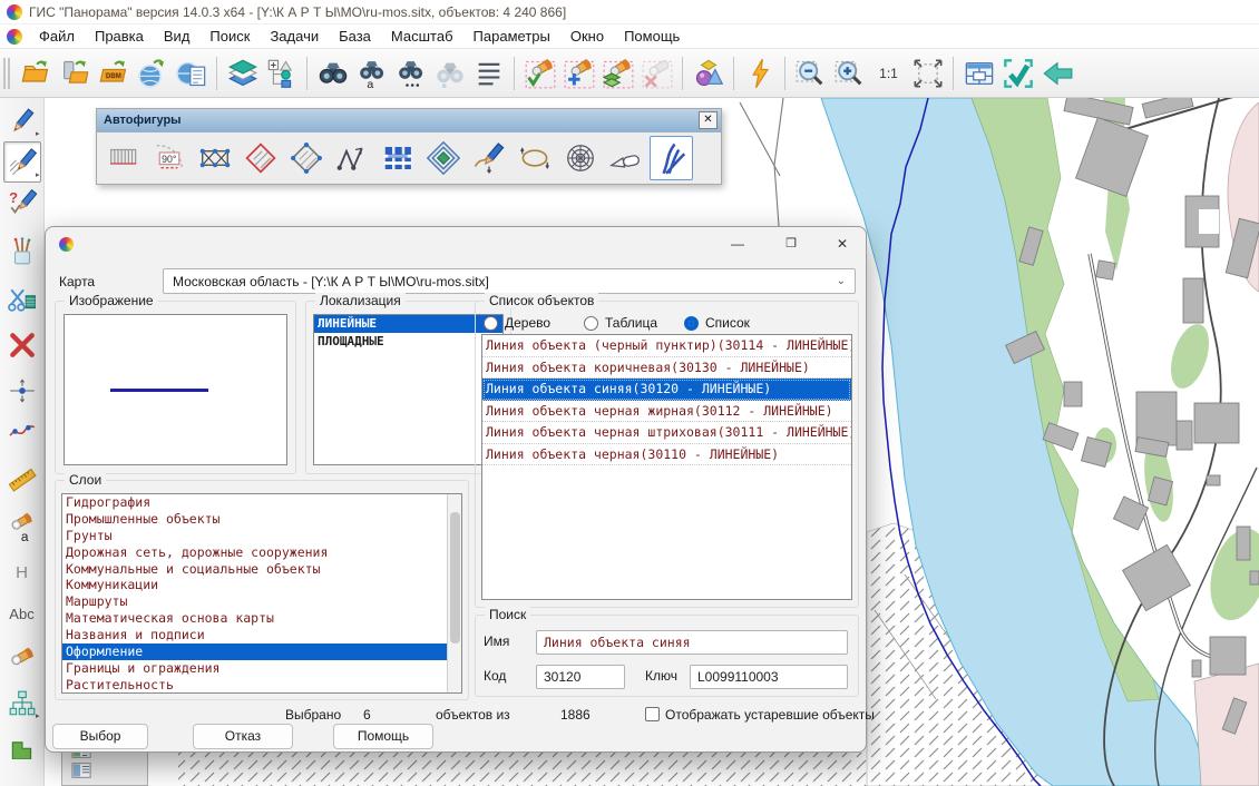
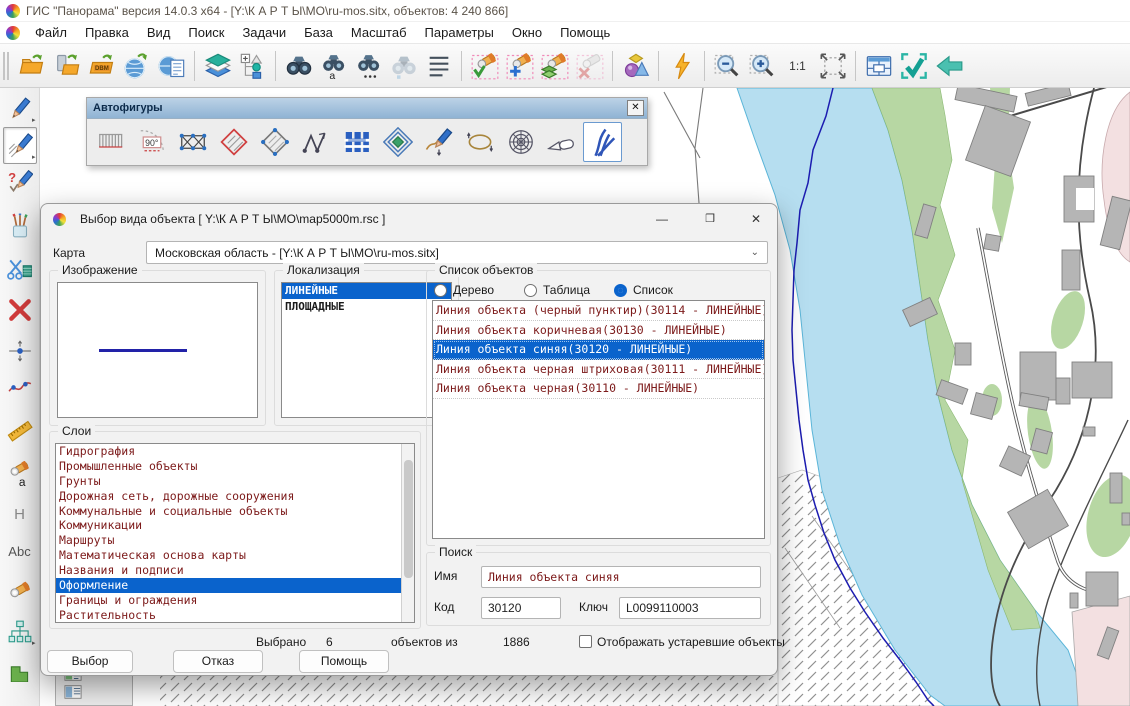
  ГИС "Панорама" версия 14.0.3 x64 - [Y:\К А Р Т Ы\МО\ru-mos.sitx, объектов: 4 240 866]
  Файл
  Правка
  Вид
  Поиск
  Задачи
  База
  Масштаб
  Параметры
  Окно
  Помощь
  a
  1:1
  ?
  a
  H
  Abc
  Автофигуры
  ✕
  90°
+ Выбор вида объекта [ Y:\К А Р Т Ы\МО\map5000m.rsc ]
  —
  ❒
  ✕
  Карта
  Московская область - [Y:\К А Р Т Ы\МО\ru-mos.sitx]
  ⌄
  Изображение
  Локализация
  ЛИНЕЙНЫЕ
  ПЛОЩАДНЫЕ
  Список объектов
  Дерево
  Таблица
  Список
  Линия объекта (черный пунктир)(30114 - ЛИНЕЙНЫЕ
  Линия объекта коричневая(30130 - ЛИНЕЙНЫЕ)
  Линия объекта синяя(30120 - ЛИНЕЙНЫЕ)
- Линия объекта черная жирная(30112 - ЛИНЕЙНЫЕ)
  Линия объекта черная штриховая(30111 - ЛИНЕЙНЫЕ
  Линия объекта черная(30110 - ЛИНЕЙНЫЕ)
  Слои
  Гидрография
  Промышленные объекты
  Грунты
  Дорожная сеть, дорожные сооружения
  Коммунальные и социальные объекты
  Коммуникации
  Маршруты
  Математическая основа карты
  Названия и подписи
  Оформление
  Границы и ограждения
  Растительность
  Поиск
  Имя
  Линия объекта синяя
  Код
  30120
  Ключ
  L0099110003
  Выбрано
  6
  объектов из
  1886
  Отображать устаревшие объекты
  Выбор
  Отказ
  Помощь
